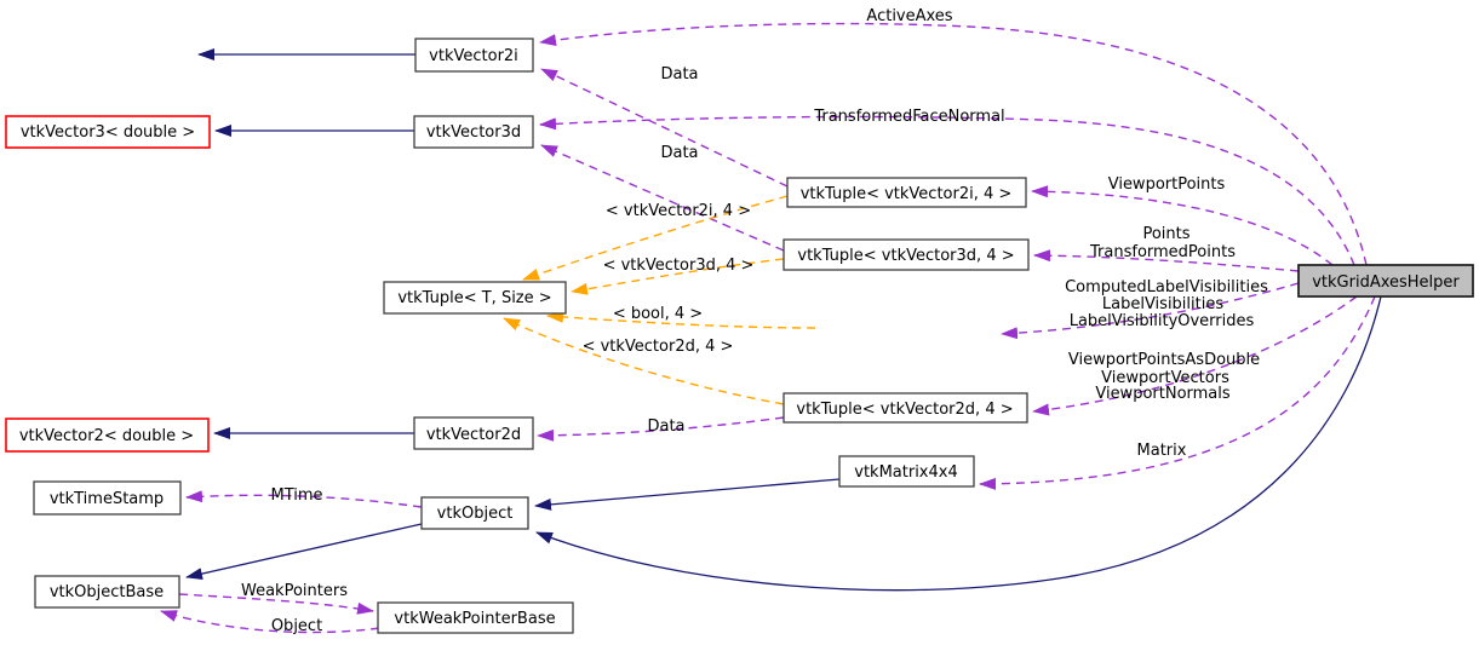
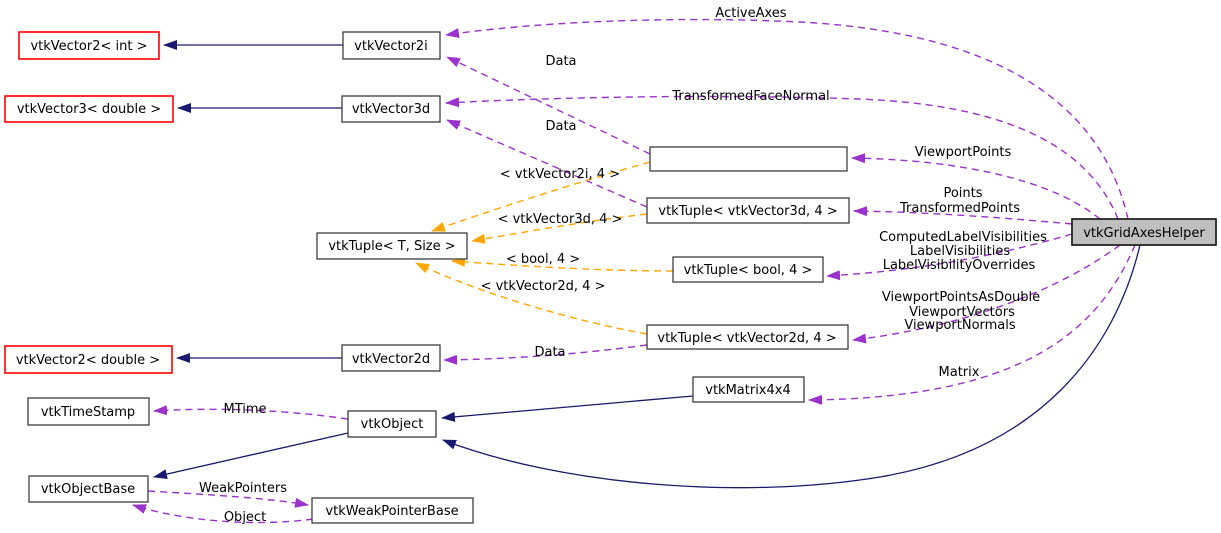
  ActiveAxes
  Data
  TransformedFaceNormal
  Data
  ViewportPoints
  Points
  TransformedPoints
  ComputedLabelVisibilities
  LabelVisibilities
  LabelVisibilityOverrides
  ViewportPointsAsDouble
  ViewportVectors
  ViewportNormals
  Data
  Matrix
  MTime
  WeakPointers
  Object
  < vtkVector2i, 4 >
  < vtkVector3d, 4 >
  < bool, 4 >
  < vtkVector2d, 4 >
+ vtkVector2< int >
  vtkVector2i
  vtkVector3< double >
  vtkVector3d
- vtkTuple< vtkVector2i, 4 >
  vtkTuple< vtkVector3d, 4 >
  vtkTuple< T, Size >
+ vtkTuple< bool, 4 >
  vtkTuple< vtkVector2d, 4 >
  vtkVector2< double >
  vtkVector2d
  vtkMatrix4x4
  vtkTimeStamp
  vtkObject
  vtkObjectBase
  vtkWeakPointerBase
  vtkGridAxesHelper
